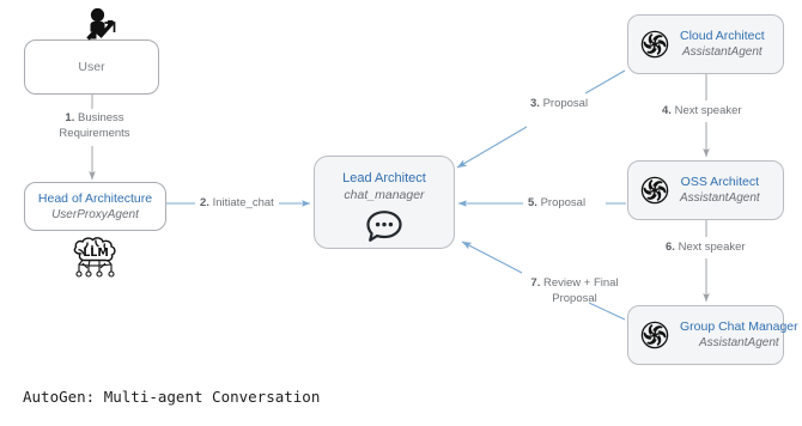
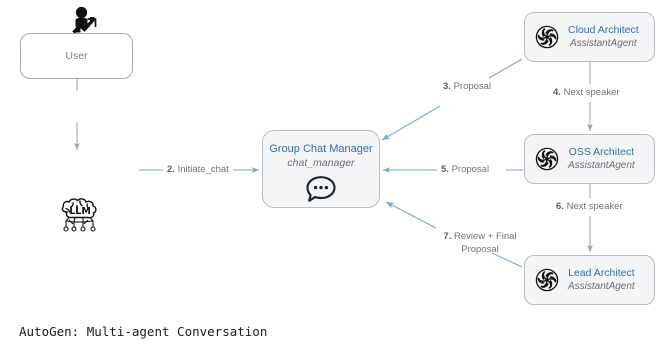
  User
- 1. Business Requirements
- Head of Architecture
- UserProxyAgent
  LLM
  2. Initiate_chat
- Lead Architect
+ Group Chat Manager
  chat_manager
  3. Proposal
  4. Next speaker
  5. Proposal
  6. Next speaker
  7. Review + Final Proposal
  Cloud Architect
  AssistantAgent
  OSS Architect
  AssistantAgent
- Group Chat Manager
+ Lead Architect
  AssistantAgent
  AutoGen: Multi-agent Conversation
